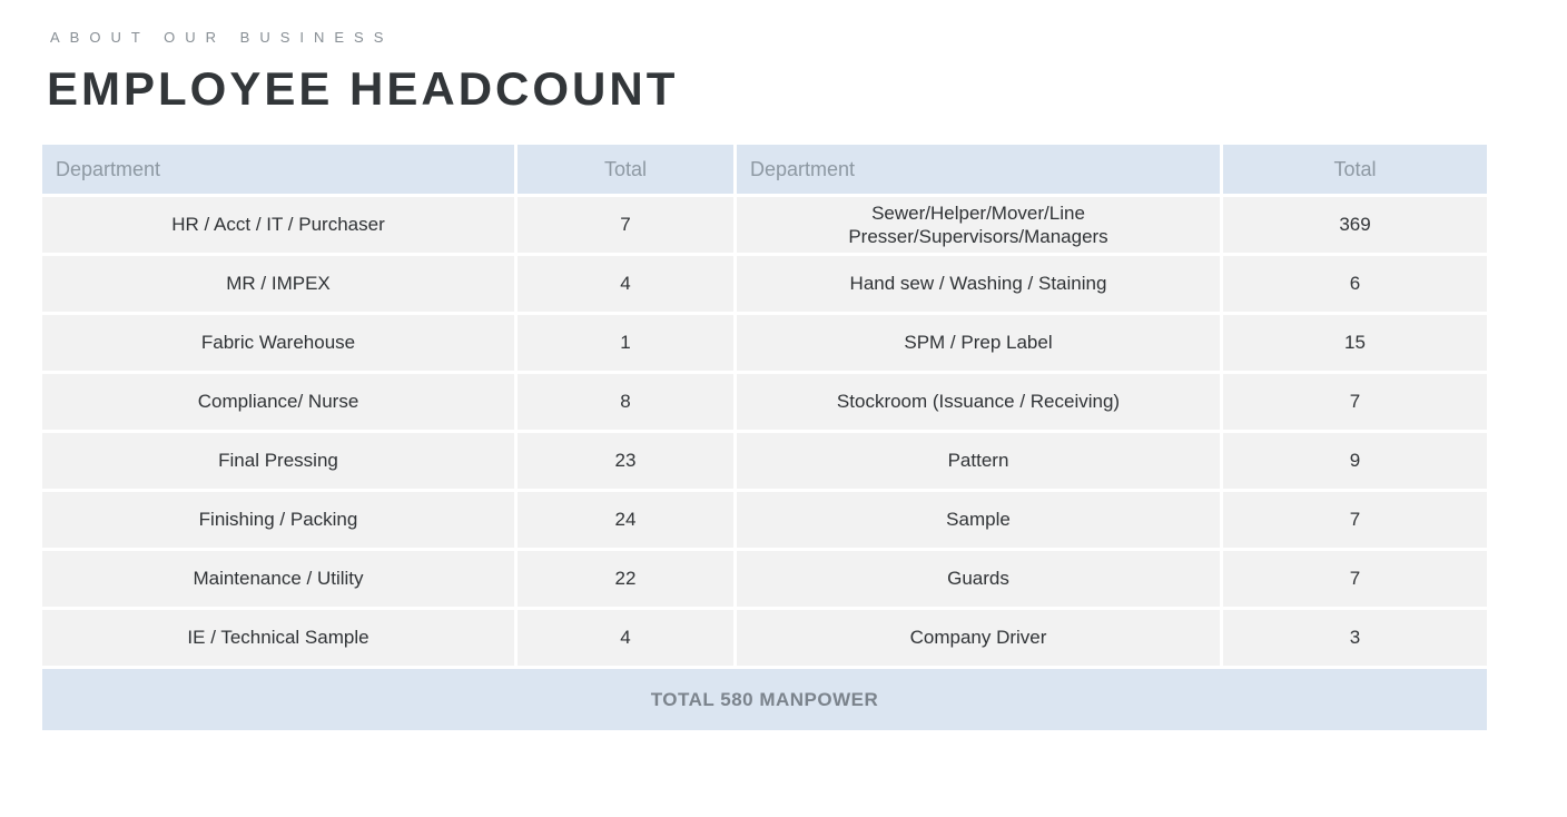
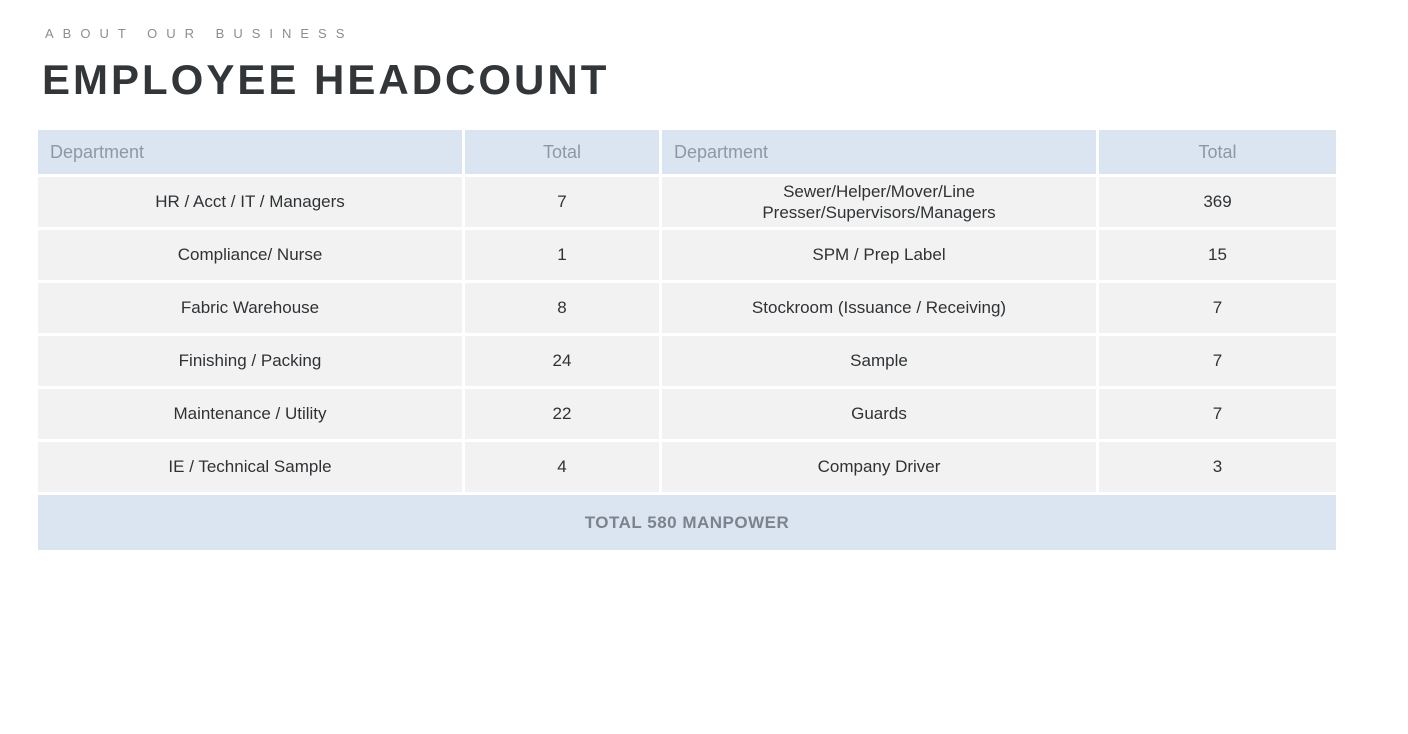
  ABOUT OUR BUSINESS
  EMPLOYEE HEADCOUNT
  Department	Total	Department	Total
- HR / Acct / IT / Purchaser	7	Sewer/Helper/Mover/Line Presser/Supervisors/Managers	369
+ HR / Acct / IT / Managers	7	Sewer/Helper/Mover/Line Presser/Supervisors/Managers	369
- MR / IMPEX	4	Hand sew / Washing / Staining	6
- Fabric Warehouse	1	SPM / Prep Label	15
+ Compliance/ Nurse	1	SPM / Prep Label	15
- Compliance/ Nurse	8	Stockroom (Issuance / Receiving)	7
+ Fabric Warehouse	8	Stockroom (Issuance / Receiving)	7
- Final Pressing	23	Pattern	9
  Finishing / Packing	24	Sample	7
  Maintenance / Utility	22	Guards	7
  IE / Technical Sample	4	Company Driver	3
  TOTAL 580 MANPOWER
